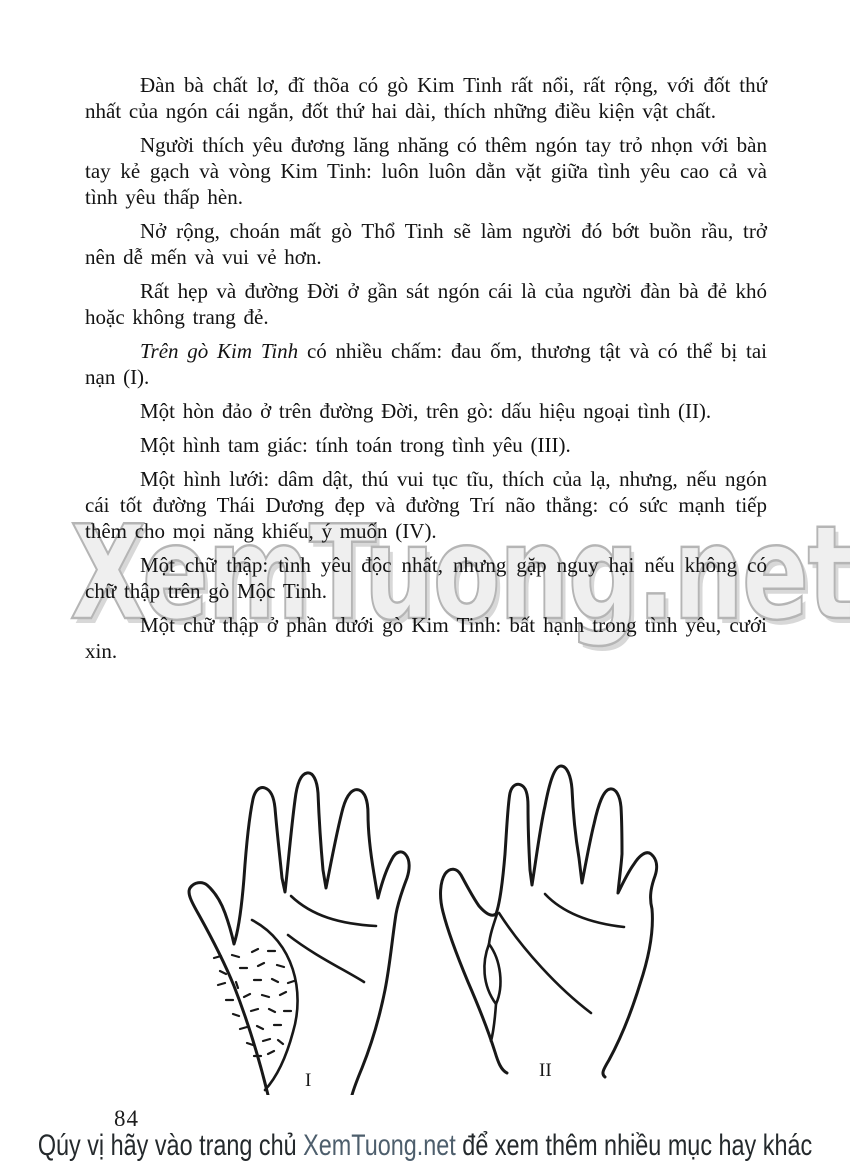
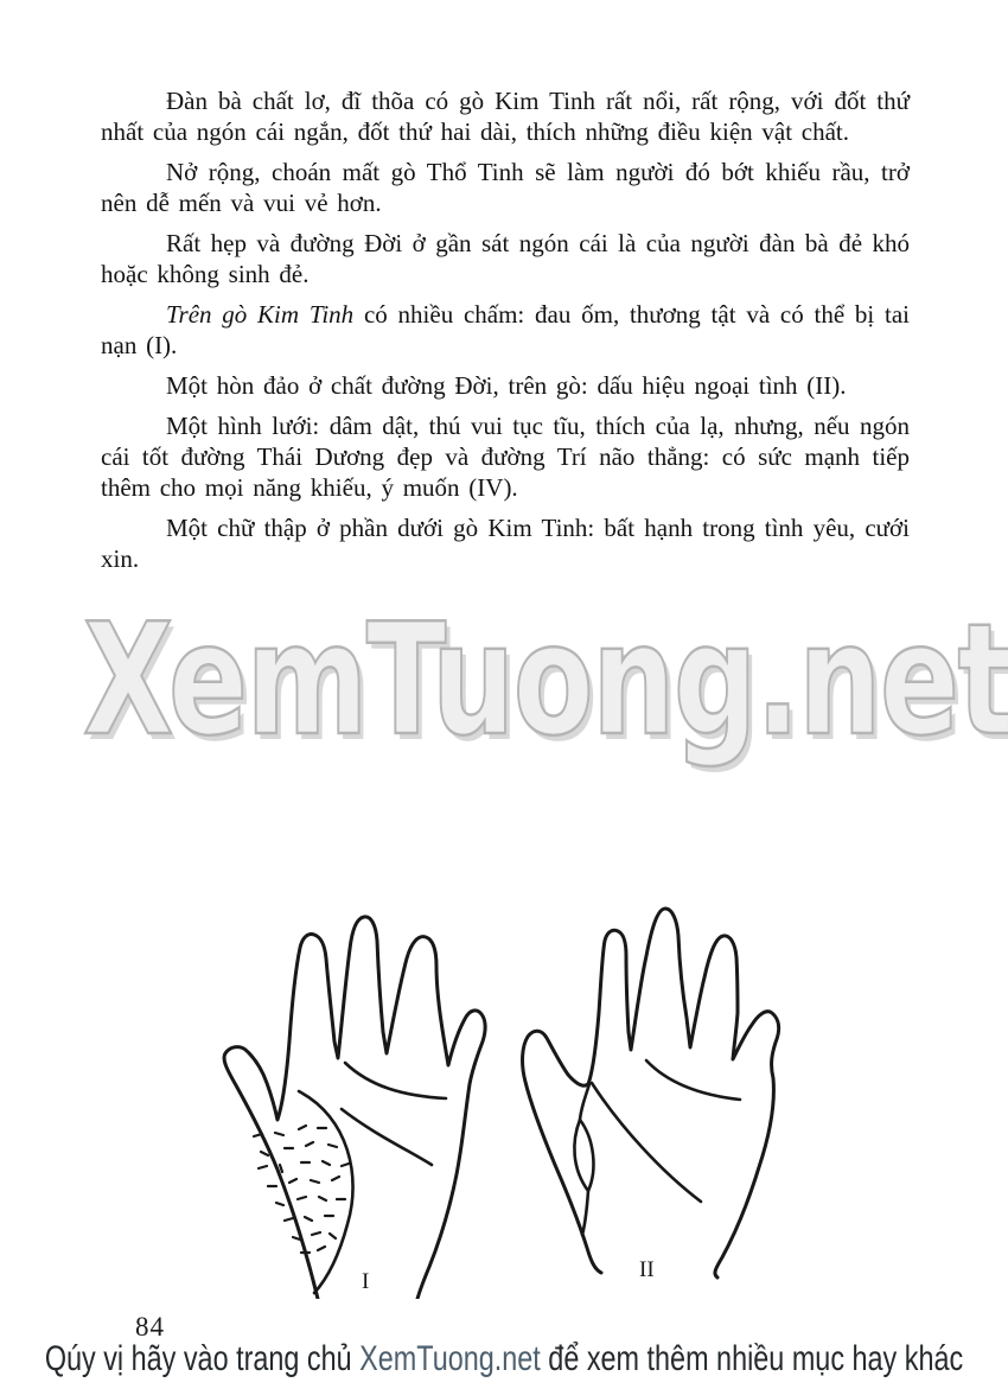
  XemTuong.net
  Đàn bà chất lơ, đĩ thõa có gò Kim Tinh rất nổi, rất rộng, với đốt thứ nhất của ngón cái ngắn, đốt thứ hai dài, thích những điều kiện vật chất.
- Người thích yêu đương lăng nhăng có thêm ngón tay trỏ nhọn với bàn tay kẻ gạch và vòng Kim Tinh: luôn luôn dằn vặt giữa tình yêu cao cả và tình yêu thấp hèn.
- Nở rộng, choán mất gò Thổ Tinh sẽ làm người đó bớt buồn rầu, trở nên dễ mến và vui vẻ hơn.
+ Nở rộng, choán mất gò Thổ Tinh sẽ làm người đó bớt khiếu rầu, trở nên dễ mến và vui vẻ hơn.
- Rất hẹp và đường Đời ở gần sát ngón cái là của người đàn bà đẻ khó hoặc không trang đẻ.
+ Rất hẹp và đường Đời ở gần sát ngón cái là của người đàn bà đẻ khó hoặc không sinh đẻ.
  Trên gò Kim Tinh có nhiều chấm: đau ốm, thương tật và có thể bị tai nạn (I).
- Một hòn đảo ở trên đường Đời, trên gò: dấu hiệu ngoại tình (II).
+ Một hòn đảo ở chất đường Đời, trên gò: dấu hiệu ngoại tình (II).
- Một hình tam giác: tính toán trong tình yêu (III).
  Một hình lưới: dâm dật, thú vui tục tĩu, thích của lạ, nhưng, nếu ngón cái tốt đường Thái Dương đẹp và đường Trí não thẳng: có sức mạnh tiếp thêm cho mọi năng khiếu, ý muốn (IV).
- Một chữ thập: tình yêu độc nhất, nhưng gặp nguy hại nếu không có chữ thập trên gò Mộc Tinh.
  Một chữ thập ở phần dưới gò Kim Tinh: bất hạnh trong tình yêu, cưới xin.
  I
  II
  84
  Qúy vị hãy vào trang chủ XemTuong.net để xem thêm nhiều mục hay khác
